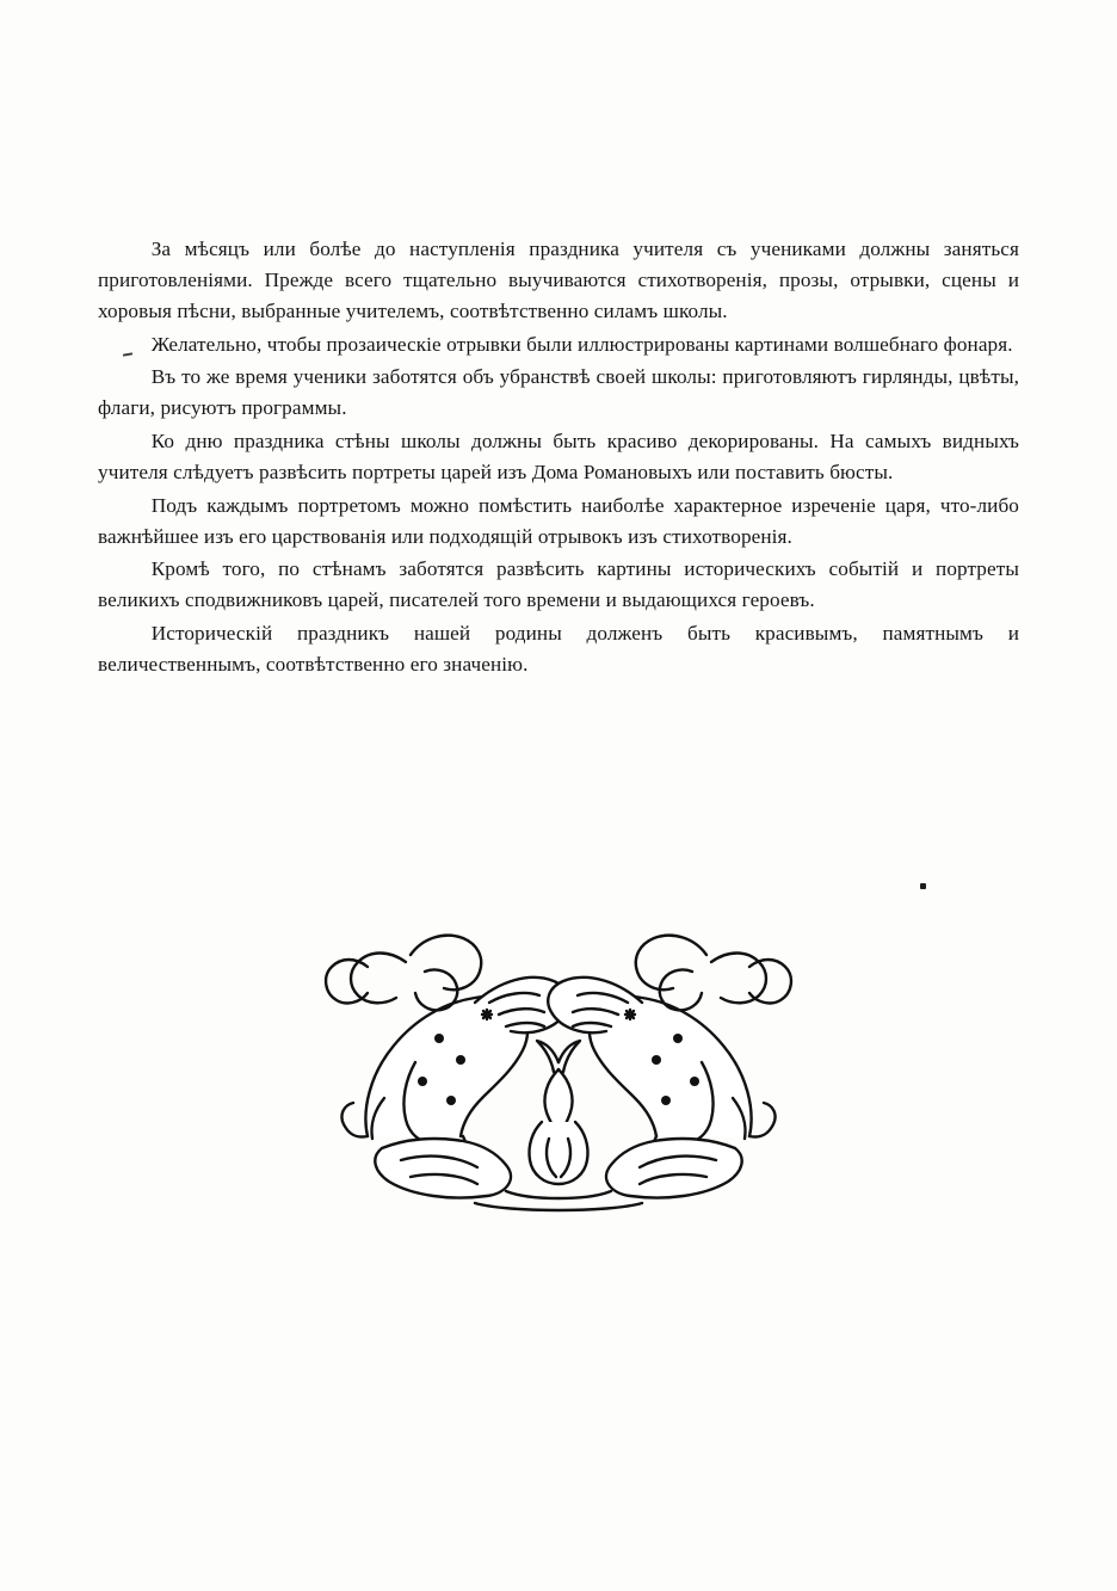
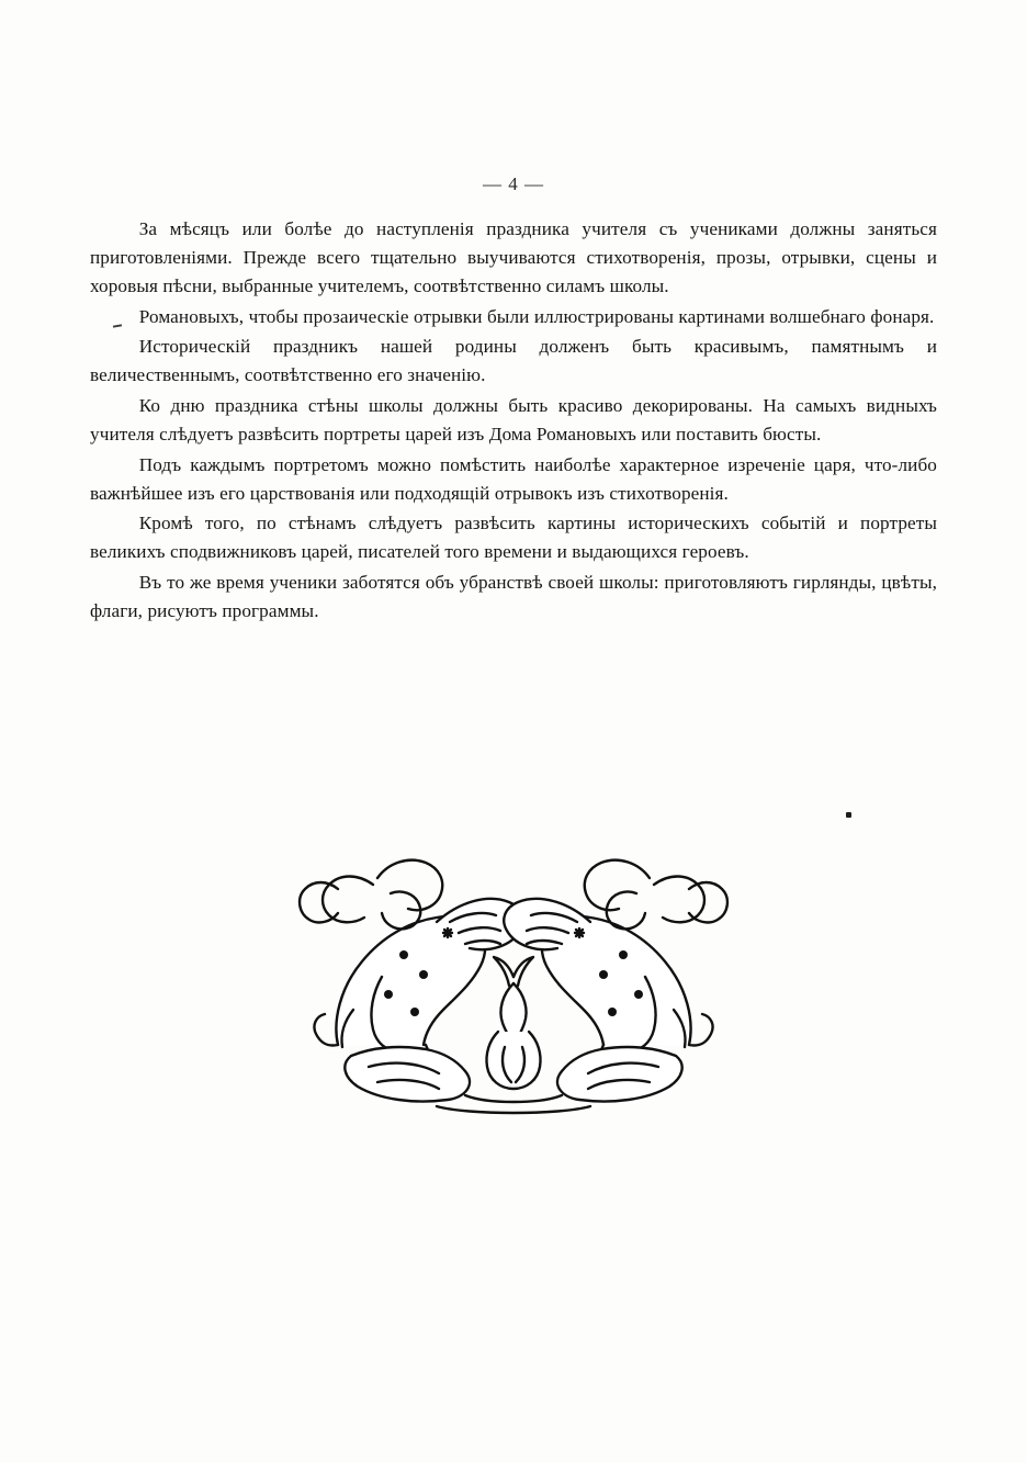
+ — 4 —
  За мѣсяцъ или болѣе до наступленія праздника учителя съ учениками должны заняться приготовленіями. Прежде всего тщательно выучиваются стихотворенія, прозы, отрывки, сцены и хоровыя пѣсни, выбранные учителемъ, соотвѣтственно силамъ школы.
- Желательно, чтобы прозаическіе отрывки были иллюстрированы картинами волшебнаго фонаря.
+ Романовыхъ, чтобы прозаическіе отрывки были иллюстрированы картинами волшебнаго фонаря.
- Въ то же время ученики заботятся объ убранствѣ своей школы: приготовляютъ гирлянды, цвѣты, флаги, рисуютъ программы.
+ Историческій праздникъ нашей родины долженъ быть красивымъ, памятнымъ и величественнымъ, соотвѣтственно его значенію.
  Ко дню праздника стѣны школы должны быть красиво декорированы. На самыхъ видныхъ учителя слѣдуетъ развѣсить портреты царей изъ Дома Романовыхъ или поставить бюсты.
  Подъ каждымъ портретомъ можно помѣстить наиболѣе характерное изреченіе царя, что-либо важнѣйшее изъ его царствованія или подходящій отрывокъ изъ стихотворенія.
- Кромѣ того, по стѣнамъ заботятся развѣсить картины историческихъ событій и портреты великихъ сподвижниковъ царей, писателей того времени и выдающихся героевъ.
+ Кромѣ того, по стѣнамъ слѣдуетъ развѣсить картины историческихъ событій и портреты великихъ сподвижниковъ царей, писателей того времени и выдающихся героевъ.
- Историческій праздникъ нашей родины долженъ быть красивымъ, памятнымъ и величественнымъ, соотвѣтственно его значенію.
+ Въ то же время ученики заботятся объ убранствѣ своей школы: приготовляютъ гирлянды, цвѣты, флаги, рисуютъ программы.
